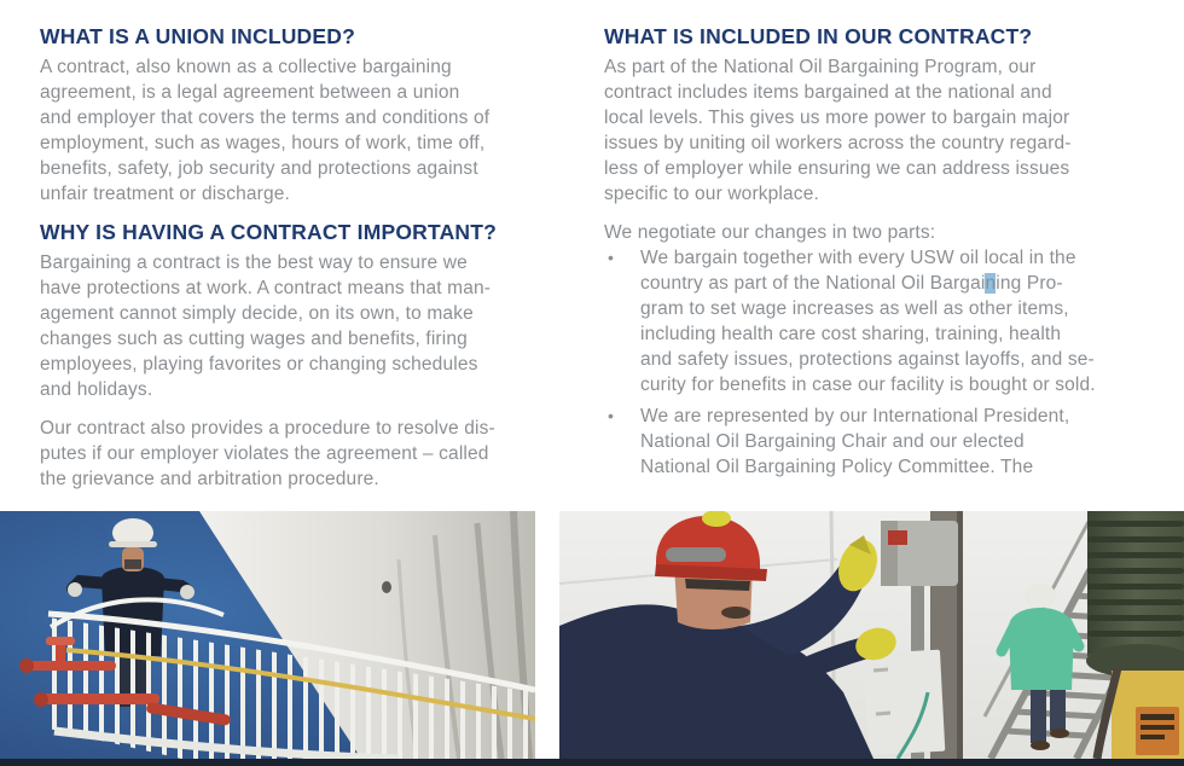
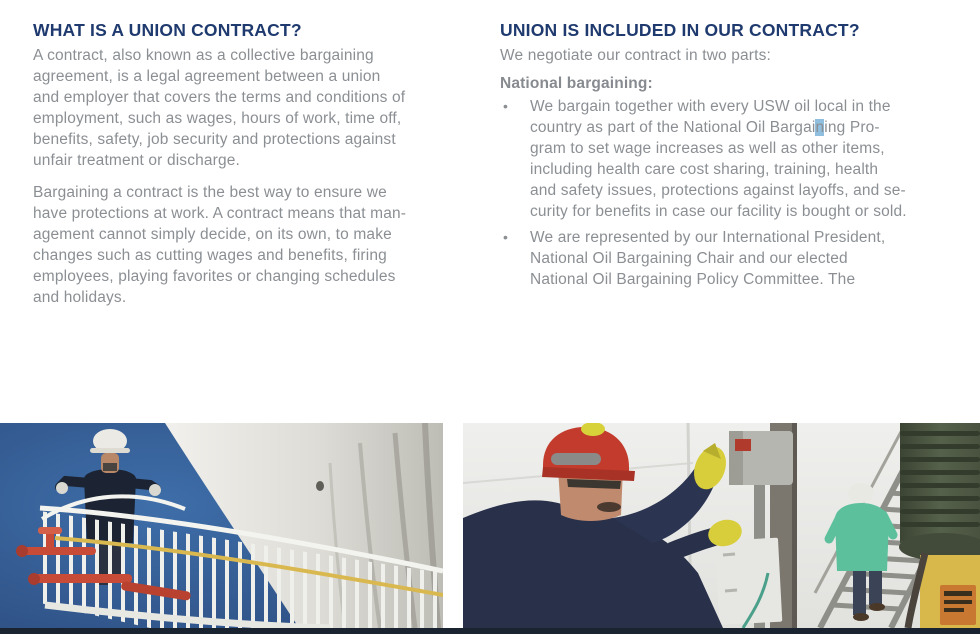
- WHAT IS A UNION INCLUDED?
+ WHAT IS A UNION CONTRACT?
  A contract, also known as a collective bargaining
  agreement, is a legal agreement between a union
  and employer that covers the terms and conditions of
  employment, such as wages, hours of work, time off,
  benefits, safety, job security and protections against
  unfair treatment or discharge.
- WHY IS HAVING A CONTRACT IMPORTANT?
  Bargaining a contract is the best way to ensure we
  have protections at work. A contract means that man-
  agement cannot simply decide, on its own, to make
  changes such as cutting wages and benefits, firing
  employees, playing favorites or changing schedules
  and holidays.
- Our contract also provides a procedure to resolve dis-
- putes if our employer violates the agreement – called
- the grievance and arbitration procedure.
- WHAT IS INCLUDED IN OUR CONTRACT?
+ UNION IS INCLUDED IN OUR CONTRACT?
- As part of the National Oil Bargaining Program, our
- contract includes items bargained at the national and
- local levels. This gives us more power to bargain major
- issues by uniting oil workers across the country regard-
- less of employer while ensuring we can address issues
- specific to our workplace.
- We negotiate our changes in two parts:
+ We negotiate our contract in two parts:
+ National bargaining:
  •
  We bargain together with every USW oil local in the
  country as part of the National Oil Bargaining Pro-
  gram to set wage increases as well as other items,
  including health care cost sharing, training, health
  and safety issues, protections against layoffs, and se-
  curity for benefits in case our facility is bought or sold.
  •
  We are represented by our International President,
  National Oil Bargaining Chair and our elected
  National Oil Bargaining Policy Committee. The
